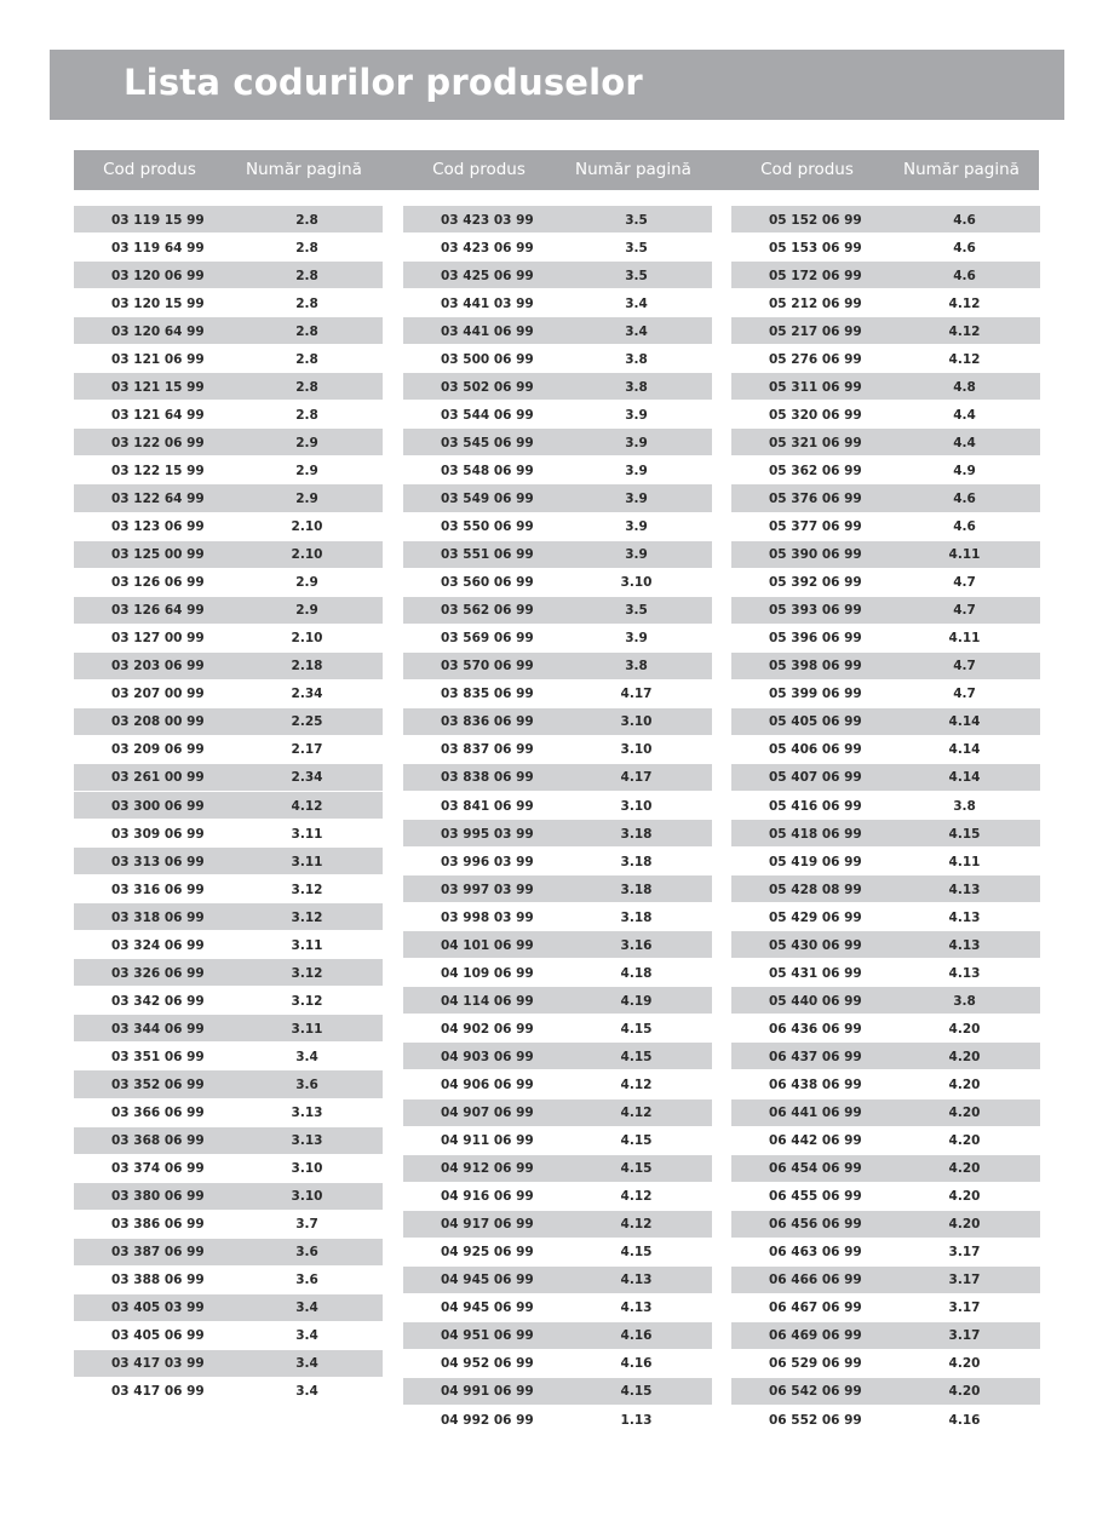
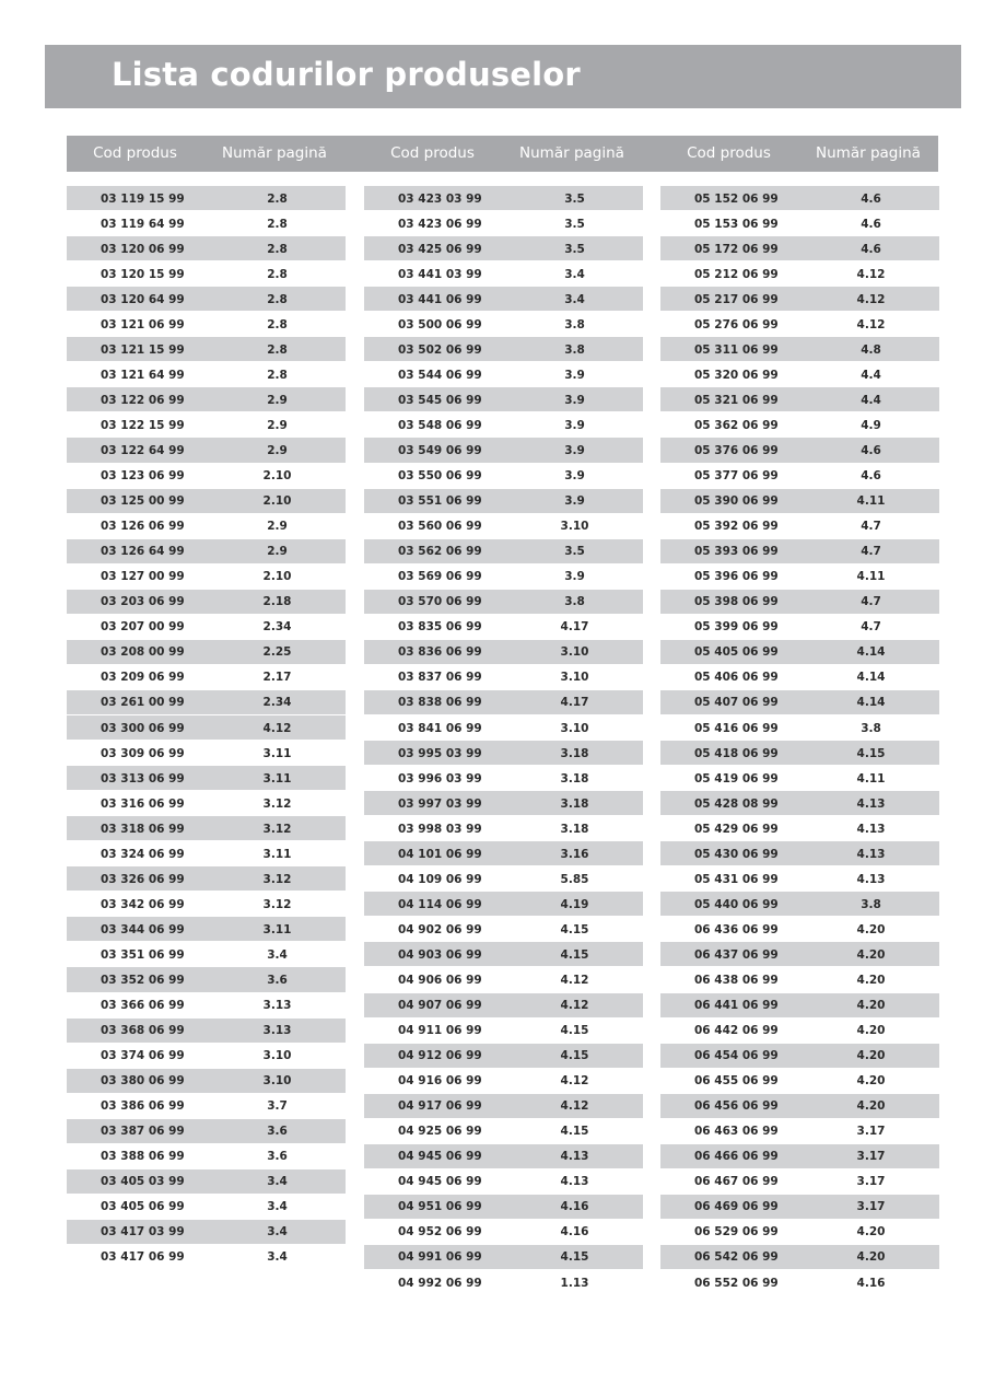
  Lista codurilor produselor
  Cod produs
  Număr pagină
  Cod produs
  Număr pagină
  Cod produs
  Număr pagină
  03 119 15 99
  2.8
  03 119 64 99
  2.8
  03 120 06 99
  2.8
  03 120 15 99
  2.8
  03 120 64 99
  2.8
  03 121 06 99
  2.8
  03 121 15 99
  2.8
  03 121 64 99
  2.8
  03 122 06 99
  2.9
  03 122 15 99
  2.9
  03 122 64 99
  2.9
  03 123 06 99
  2.10
  03 125 00 99
  2.10
  03 126 06 99
  2.9
  03 126 64 99
  2.9
  03 127 00 99
  2.10
  03 203 06 99
  2.18
  03 207 00 99
  2.34
  03 208 00 99
  2.25
  03 209 06 99
  2.17
  03 261 00 99
  2.34
  03 300 06 99
  4.12
  03 309 06 99
  3.11
  03 313 06 99
  3.11
  03 316 06 99
  3.12
  03 318 06 99
  3.12
  03 324 06 99
  3.11
  03 326 06 99
  3.12
  03 342 06 99
  3.12
  03 344 06 99
  3.11
  03 351 06 99
  3.4
  03 352 06 99
  3.6
  03 366 06 99
  3.13
  03 368 06 99
  3.13
  03 374 06 99
  3.10
  03 380 06 99
  3.10
  03 386 06 99
  3.7
  03 387 06 99
  3.6
  03 388 06 99
  3.6
  03 405 03 99
  3.4
  03 405 06 99
  3.4
  03 417 03 99
  3.4
  03 417 06 99
  3.4
  03 423 03 99
  3.5
  03 423 06 99
  3.5
  03 425 06 99
  3.5
  03 441 03 99
  3.4
  03 441 06 99
  3.4
  03 500 06 99
  3.8
  03 502 06 99
  3.8
  03 544 06 99
  3.9
  03 545 06 99
  3.9
  03 548 06 99
  3.9
  03 549 06 99
  3.9
  03 550 06 99
  3.9
  03 551 06 99
  3.9
  03 560 06 99
  3.10
  03 562 06 99
  3.5
  03 569 06 99
  3.9
  03 570 06 99
  3.8
  03 835 06 99
  4.17
  03 836 06 99
  3.10
  03 837 06 99
  3.10
  03 838 06 99
  4.17
  03 841 06 99
  3.10
  03 995 03 99
  3.18
  03 996 03 99
  3.18
  03 997 03 99
  3.18
  03 998 03 99
  3.18
  04 101 06 99
  3.16
  04 109 06 99
- 4.18
+ 5.85
  04 114 06 99
  4.19
  04 902 06 99
  4.15
  04 903 06 99
  4.15
  04 906 06 99
  4.12
  04 907 06 99
  4.12
  04 911 06 99
  4.15
  04 912 06 99
  4.15
  04 916 06 99
  4.12
  04 917 06 99
  4.12
  04 925 06 99
  4.15
  04 945 06 99
  4.13
  04 945 06 99
  4.13
  04 951 06 99
  4.16
  04 952 06 99
  4.16
  04 991 06 99
  4.15
  04 992 06 99
  1.13
  05 152 06 99
  4.6
  05 153 06 99
  4.6
  05 172 06 99
  4.6
  05 212 06 99
  4.12
  05 217 06 99
  4.12
  05 276 06 99
  4.12
  05 311 06 99
  4.8
  05 320 06 99
  4.4
  05 321 06 99
  4.4
  05 362 06 99
  4.9
  05 376 06 99
  4.6
  05 377 06 99
  4.6
  05 390 06 99
  4.11
  05 392 06 99
  4.7
  05 393 06 99
  4.7
  05 396 06 99
  4.11
  05 398 06 99
  4.7
  05 399 06 99
  4.7
  05 405 06 99
  4.14
  05 406 06 99
  4.14
  05 407 06 99
  4.14
  05 416 06 99
  3.8
  05 418 06 99
  4.15
  05 419 06 99
  4.11
  05 428 08 99
  4.13
  05 429 06 99
  4.13
  05 430 06 99
  4.13
  05 431 06 99
  4.13
  05 440 06 99
  3.8
  06 436 06 99
  4.20
  06 437 06 99
  4.20
  06 438 06 99
  4.20
  06 441 06 99
  4.20
  06 442 06 99
  4.20
  06 454 06 99
  4.20
  06 455 06 99
  4.20
  06 456 06 99
  4.20
  06 463 06 99
  3.17
  06 466 06 99
  3.17
  06 467 06 99
  3.17
  06 469 06 99
  3.17
  06 529 06 99
  4.20
  06 542 06 99
  4.20
  06 552 06 99
  4.16
